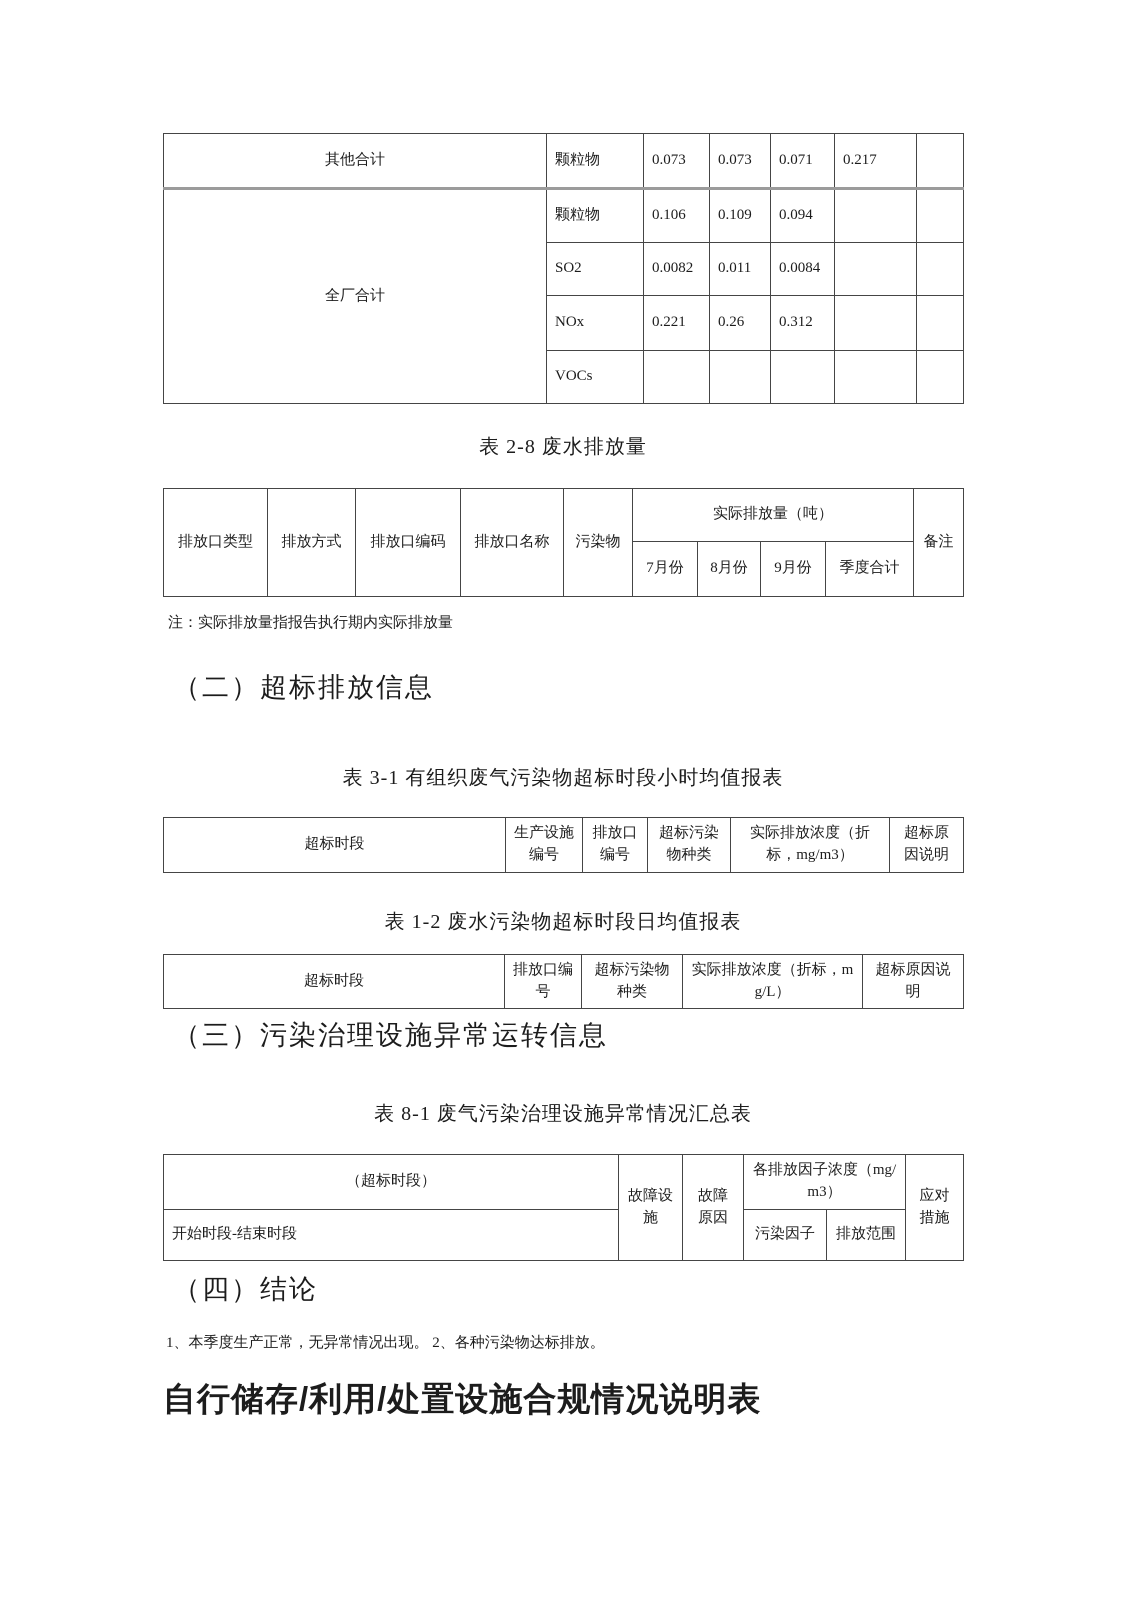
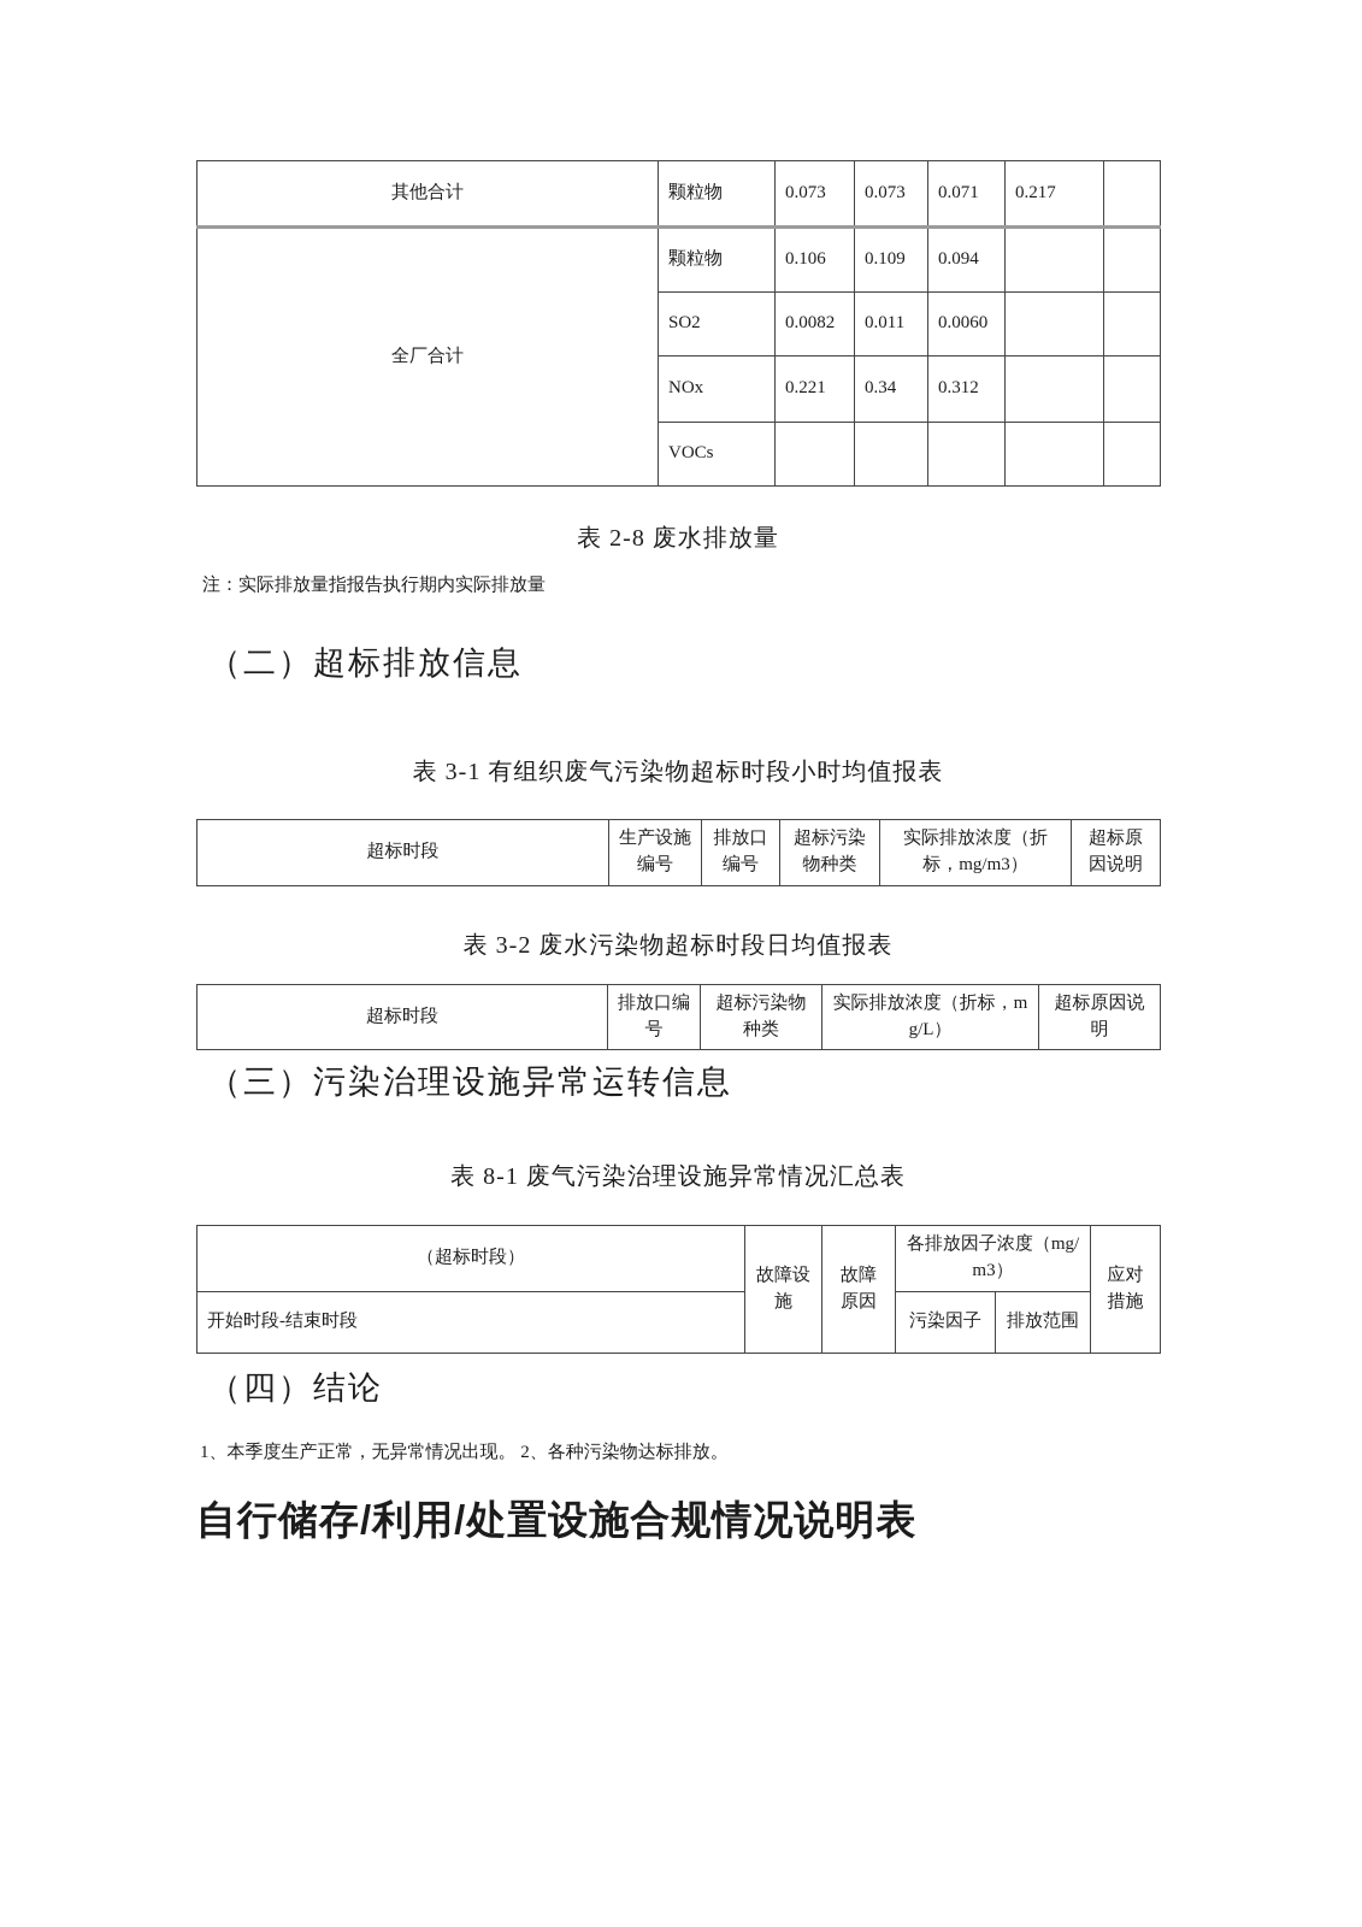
  其他合计	颗粒物	0.073	0.073	0.071	0.217
  全厂合计	颗粒物	0.106	0.109	0.094
- SO2	0.0082	0.011	0.0084
+ SO2	0.0082	0.011	0.0060
- NOx	0.221	0.26	0.312
+ NOx	0.221	0.34	0.312
  VOCs
  表 2-8 废水排放量
- 排放口类型	排放方式	排放口编码	排放口名称	污染物	实际排放量（吨）	备注
- 7月份	8月份	9月份	季度合计
  注：实际排放量指报告执行期内实际排放量
  （二）超标排放信息
  表 3-1 有组织废气污染物超标时段小时均值报表
  超标时段	生产设施编号	排放口编号	超标污染物种类	实际排放浓度（折标，mg/m3）	超标原因说明
- 表 1-2 废水污染物超标时段日均值报表
+ 表 3-2 废水污染物超标时段日均值报表
  超标时段	排放口编号	超标污染物种类	实际排放浓度（折标，mg/L）	超标原因说明
  （三）污染治理设施异常运转信息
  表 8-1 废气污染治理设施异常情况汇总表
  （超标时段）	故障设施	故障原因	各排放因子浓度（mg/m3）	应对措施
  开始时段-结束时段	污染因子	排放范围
  （四）结论
  1、本季度生产正常，无异常情况出现。 2、各种污染物达标排放。
  自行储存/利用/处置设施合规情况说明表
